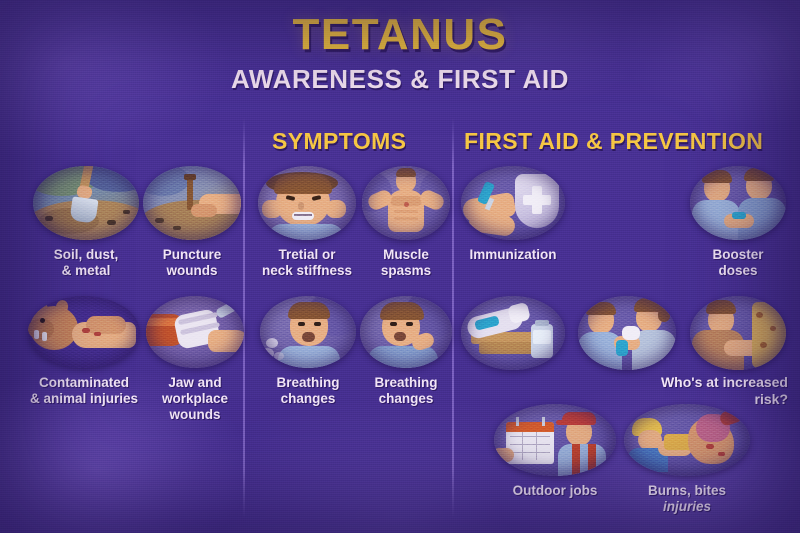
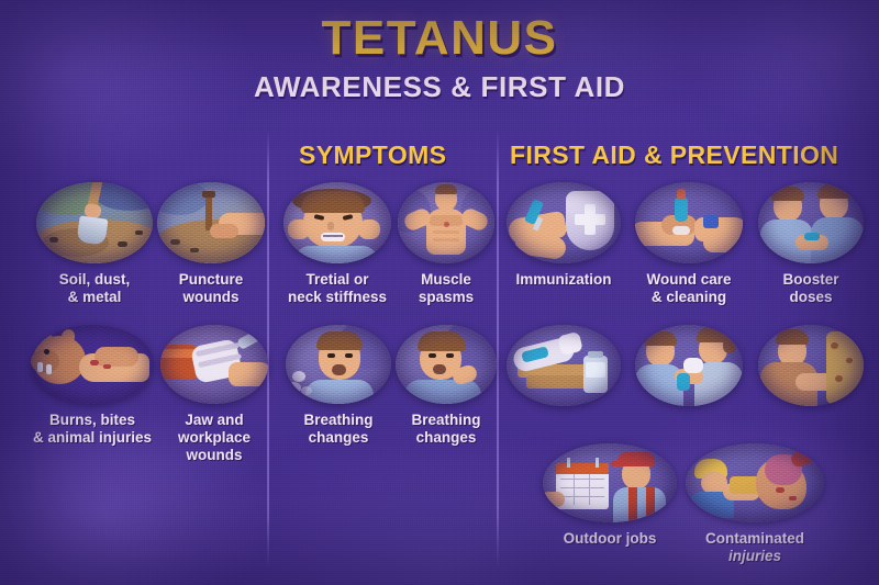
  TETANUS
  AWARENESS & FIRST AID
  SYMPTOMS
  FIRST AID & PREVENTION
  Soil, dust,
  & metal
  Puncture
  wounds
- Contaminated
+ Burns, bites
  & animal injuries
  Jaw and
  workplace
  wounds
  Tretial or
  neck stiffness
  Muscle
  spasms
  Breathing
  changes
  Breathing
  changes
  Immunization
+ Wound care
+ & cleaning
  Booster
  doses
- Who's at increased
- risk?
  Outdoor jobs
- Burns, bites
+ Contaminated
  injuries
